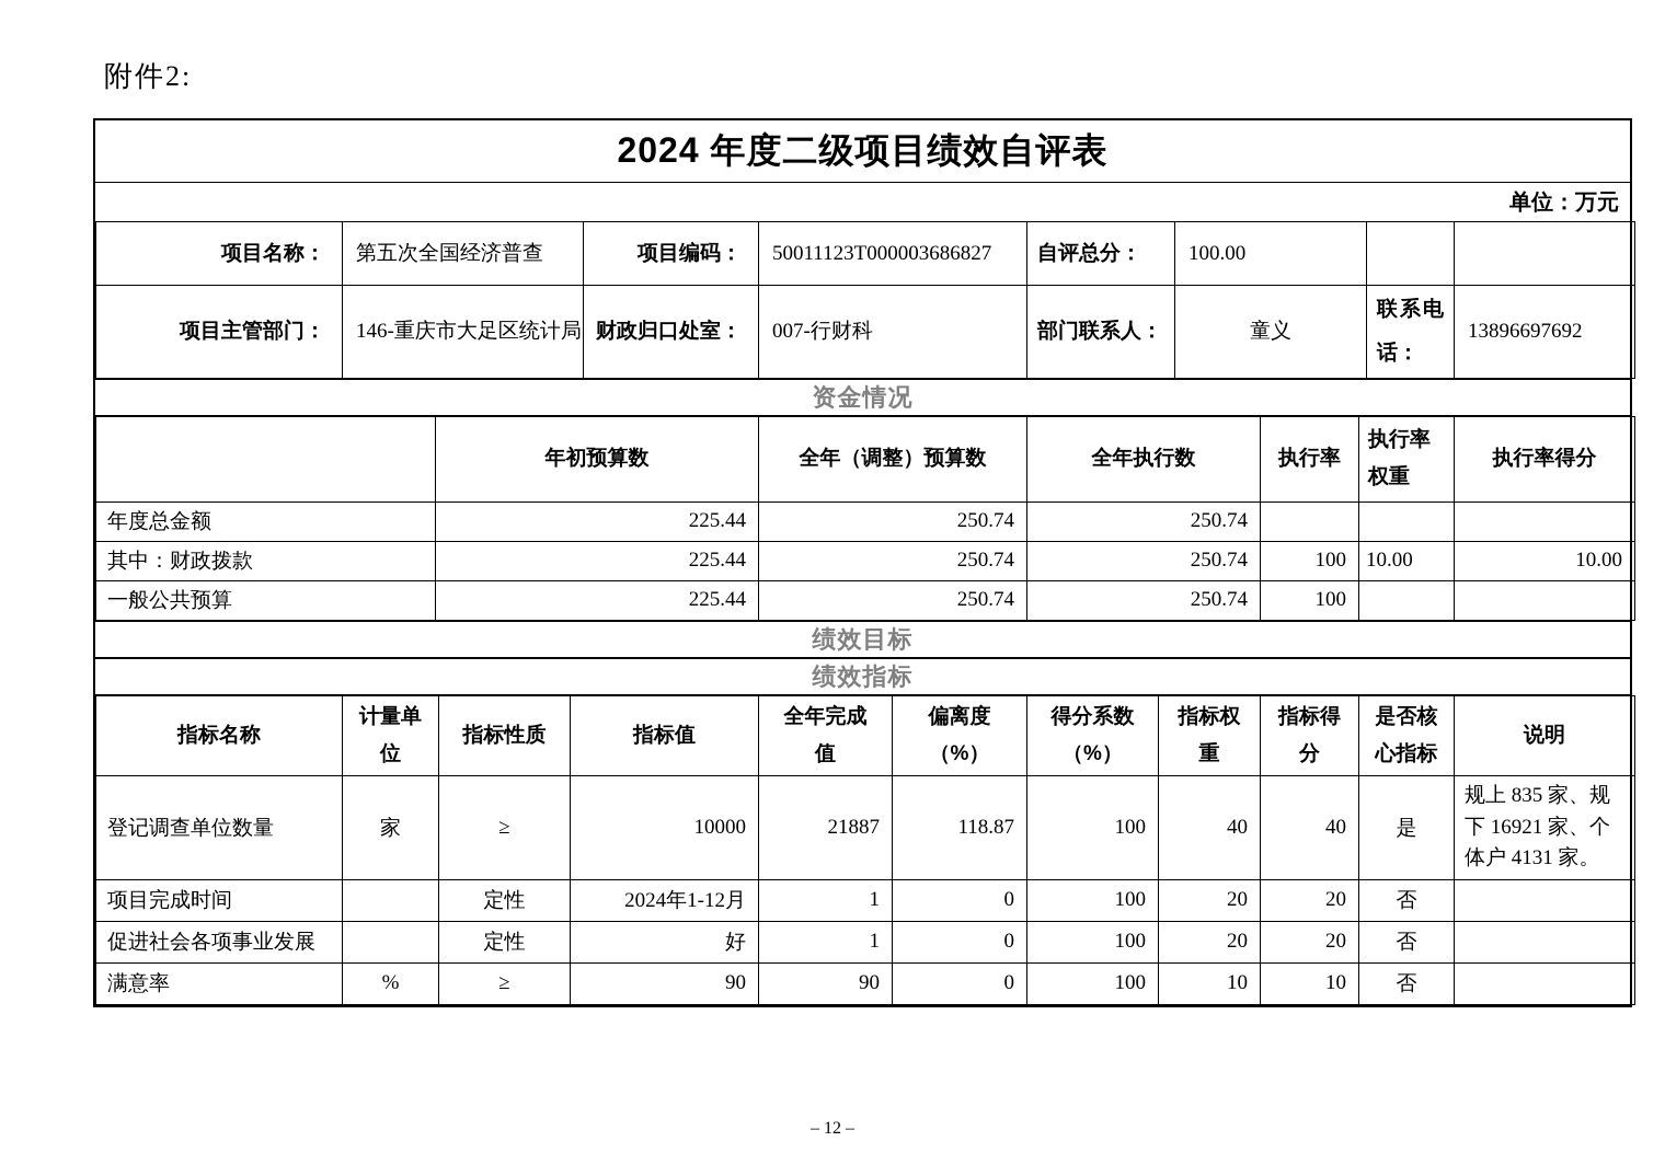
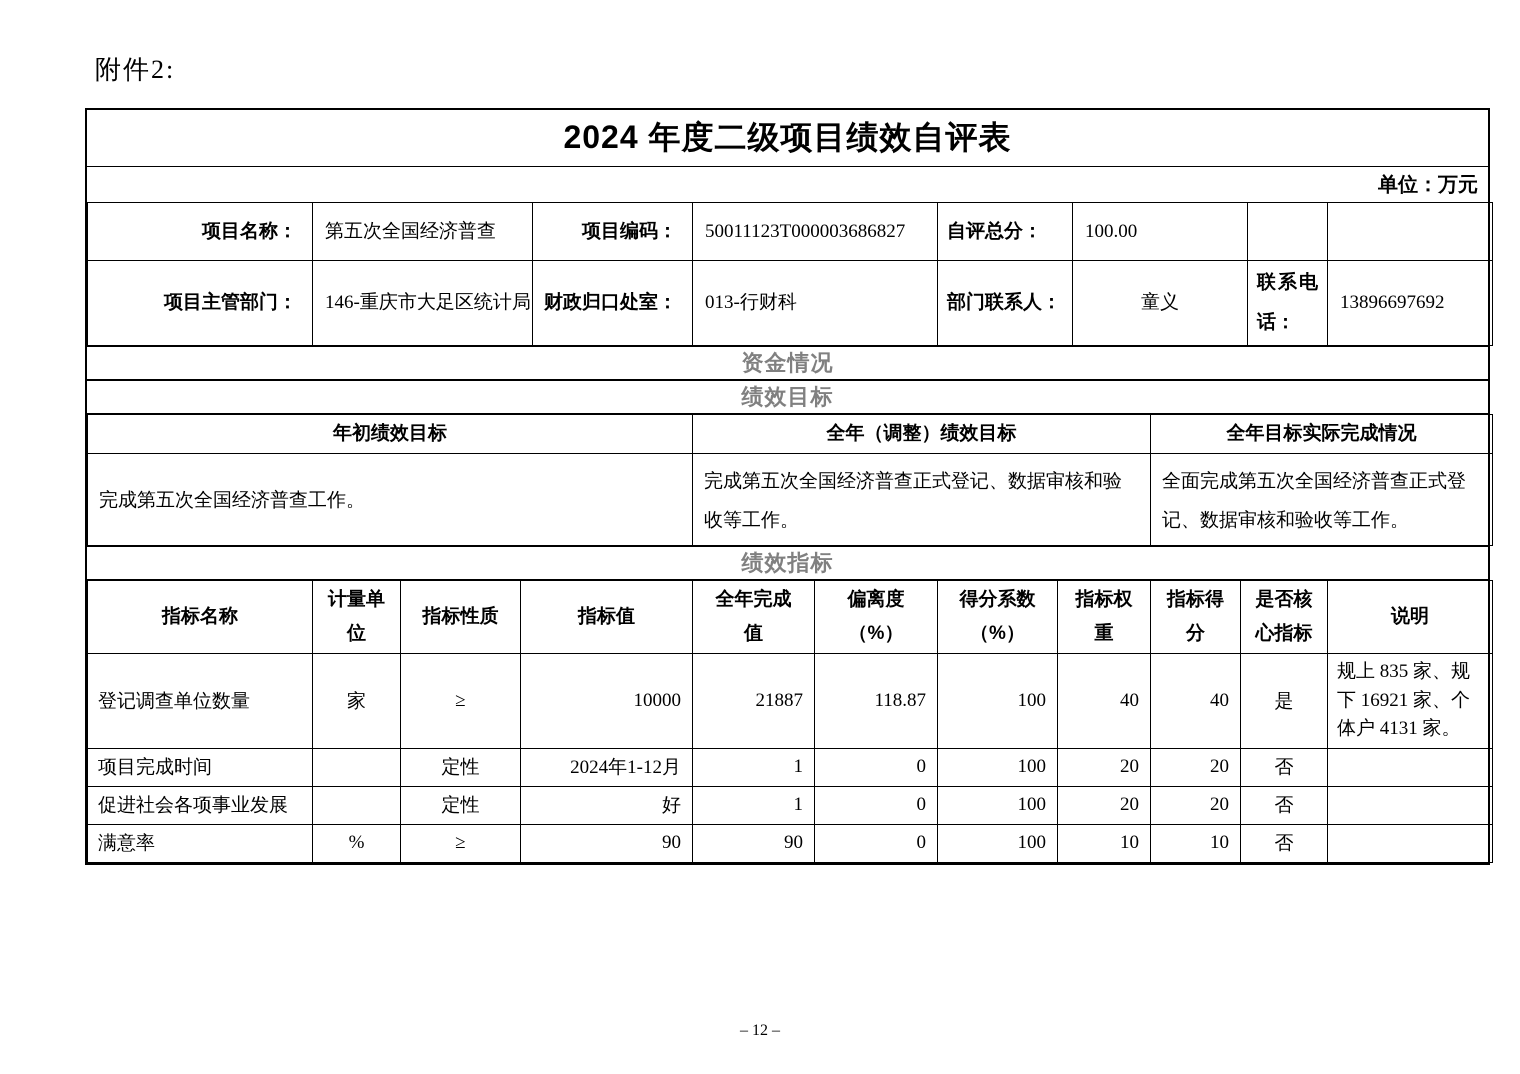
  附件2:
  2024 年度二级项目绩效自评表
  单位：万元
  项目名称：	第五次全国经济普查	项目编码：	50011123T000003686827	自评总分：	100.00
- 项目主管部门：	146-重庆市大足区统计局	财政归口处室：	007-行财科	部门联系人：	童义	联系电话：	13896697692
+ 项目主管部门：	146-重庆市大足区统计局	财政归口处室：	013-行财科	部门联系人：	童义	联系电话：	13896697692
  资金情况
- 	年初预算数	全年（调整）预算数	全年执行数	执行率	执行率权重	执行率得分
- 年度总金额	225.44	250.74	250.74
- 其中：财政拨款	225.44	250.74	250.74	100	10.00	10.00
- 一般公共预算	225.44	250.74	250.74	100
  绩效目标
+ 年初绩效目标	全年（调整）绩效目标	全年目标实际完成情况
+ 完成第五次全国经济普查工作。	完成第五次全国经济普查正式登记、数据审核和验收等工作。	全面完成第五次全国经济普查正式登记、数据审核和验收等工作。
  绩效指标
  指标名称	计量单位	指标性质	指标值	全年完成值	偏离度（%）	得分系数（%）	指标权重	指标得分	是否核心指标	说明
  登记调查单位数量	家	≥	10000	21887	118.87	100	40	40	是	规上 835 家、规下 16921 家、个体户 4131 家。
  项目完成时间		定性	2024年1-12月	1	0	100	20	20	否
  促进社会各项事业发展		定性	好	1	0	100	20	20	否
  满意率	%	≥	90	90	0	100	10	10	否
  – 12 –
